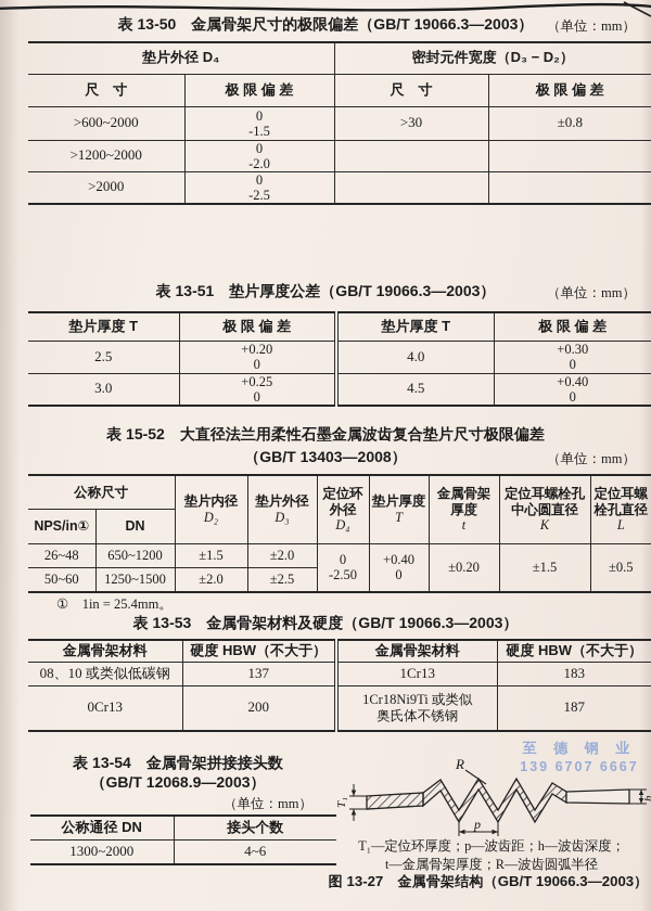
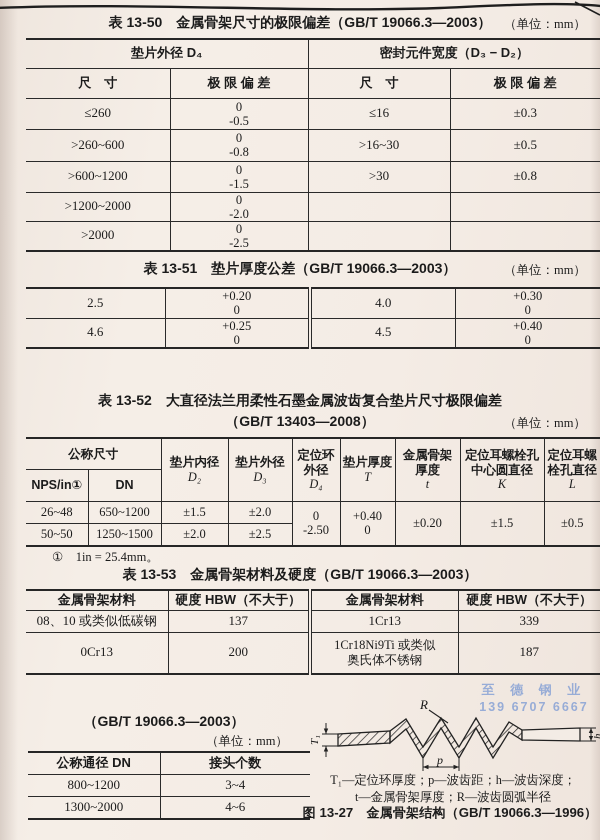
  表 13-50 金属骨架尺寸的极限偏差（GB/T 19066.3—2003）
  （单位：mm）
  垫片外径 D₄	密封元件宽度（D₃ − D₂）
  尺 寸	极 限 偏 差	尺 寸	极 限 偏 差
+ ≤260	0 -0.5	≤16	±0.3
+ >260~600	0 -0.8	>16~30	±0.5
- >600~2000	0 -1.5	>30	±0.8
+ >600~1200	0 -1.5	>30	±0.8
  >1200~2000	0 -2.0
  >2000	0 -2.5
  表 13-51 垫片厚度公差（GB/T 19066.3—2003）
  （单位：mm）
- 垫片厚度 T	极 限 偏 差	垫片厚度 T	极 限 偏 差
  2.5	+0.20 0	4.0	+0.30 0
- 3.0	+0.25 0	4.5	+0.40 0
+ 4.6	+0.25 0	4.5	+0.40 0
- 表 15-52 大直径法兰用柔性石墨金属波齿复合垫片尺寸极限偏差
+ 表 13-52 大直径法兰用柔性石墨金属波齿复合垫片尺寸极限偏差
  （GB/T 13403—2008）
  （单位：mm）
  公称尺寸	垫片内径 D₂	垫片外径 D₃	定位环 外径 D₄	垫片厚度 T	金属骨架 厚度 t	定位耳螺栓孔 中心圆直径 K	定位耳螺 栓孔直径 L
  NPS/in①	DN
  26~48	650~1200	±1.5	±2.0	0 -2.50	+0.40 0	±0.20	±1.5	±0.5
- 50~60	1250~1500	±2.0	±2.5
+ 50~50	1250~1500	±2.0	±2.5
  ① 1in = 25.4mm。
  表 13-53 金属骨架材料及硬度（GB/T 19066.3—2003）
  金属骨架材料	硬度 HBW（不大于）	金属骨架材料	硬度 HBW（不大于）
- 08、10 或类似低碳钢	137	1Cr13	183
+ 08、10 或类似低碳钢	137	1Cr13	339
  0Cr13	200	1Cr18Ni9Ti 或类似 奥氏体不锈钢	187
- 表 13-54 金属骨架拼接接头数
- （GB/T 12068.9—2003）
+ （GB/T 19066.3—2003）
  （单位：mm）
  公称通径 DN	接头个数
+ 800~1200	3~4
  1300~2000	4~6
  至 德 钢 业
  139 6707 6667
  R
  p
  T₁—定位环厚度；p—波齿距；h—波齿深度；
  t—金属骨架厚度；R—波齿圆弧半径
- 图 13-27 金属骨架结构（GB/T 19066.3—2003）
+ 图 13-27 金属骨架结构（GB/T 19066.3—1996）
